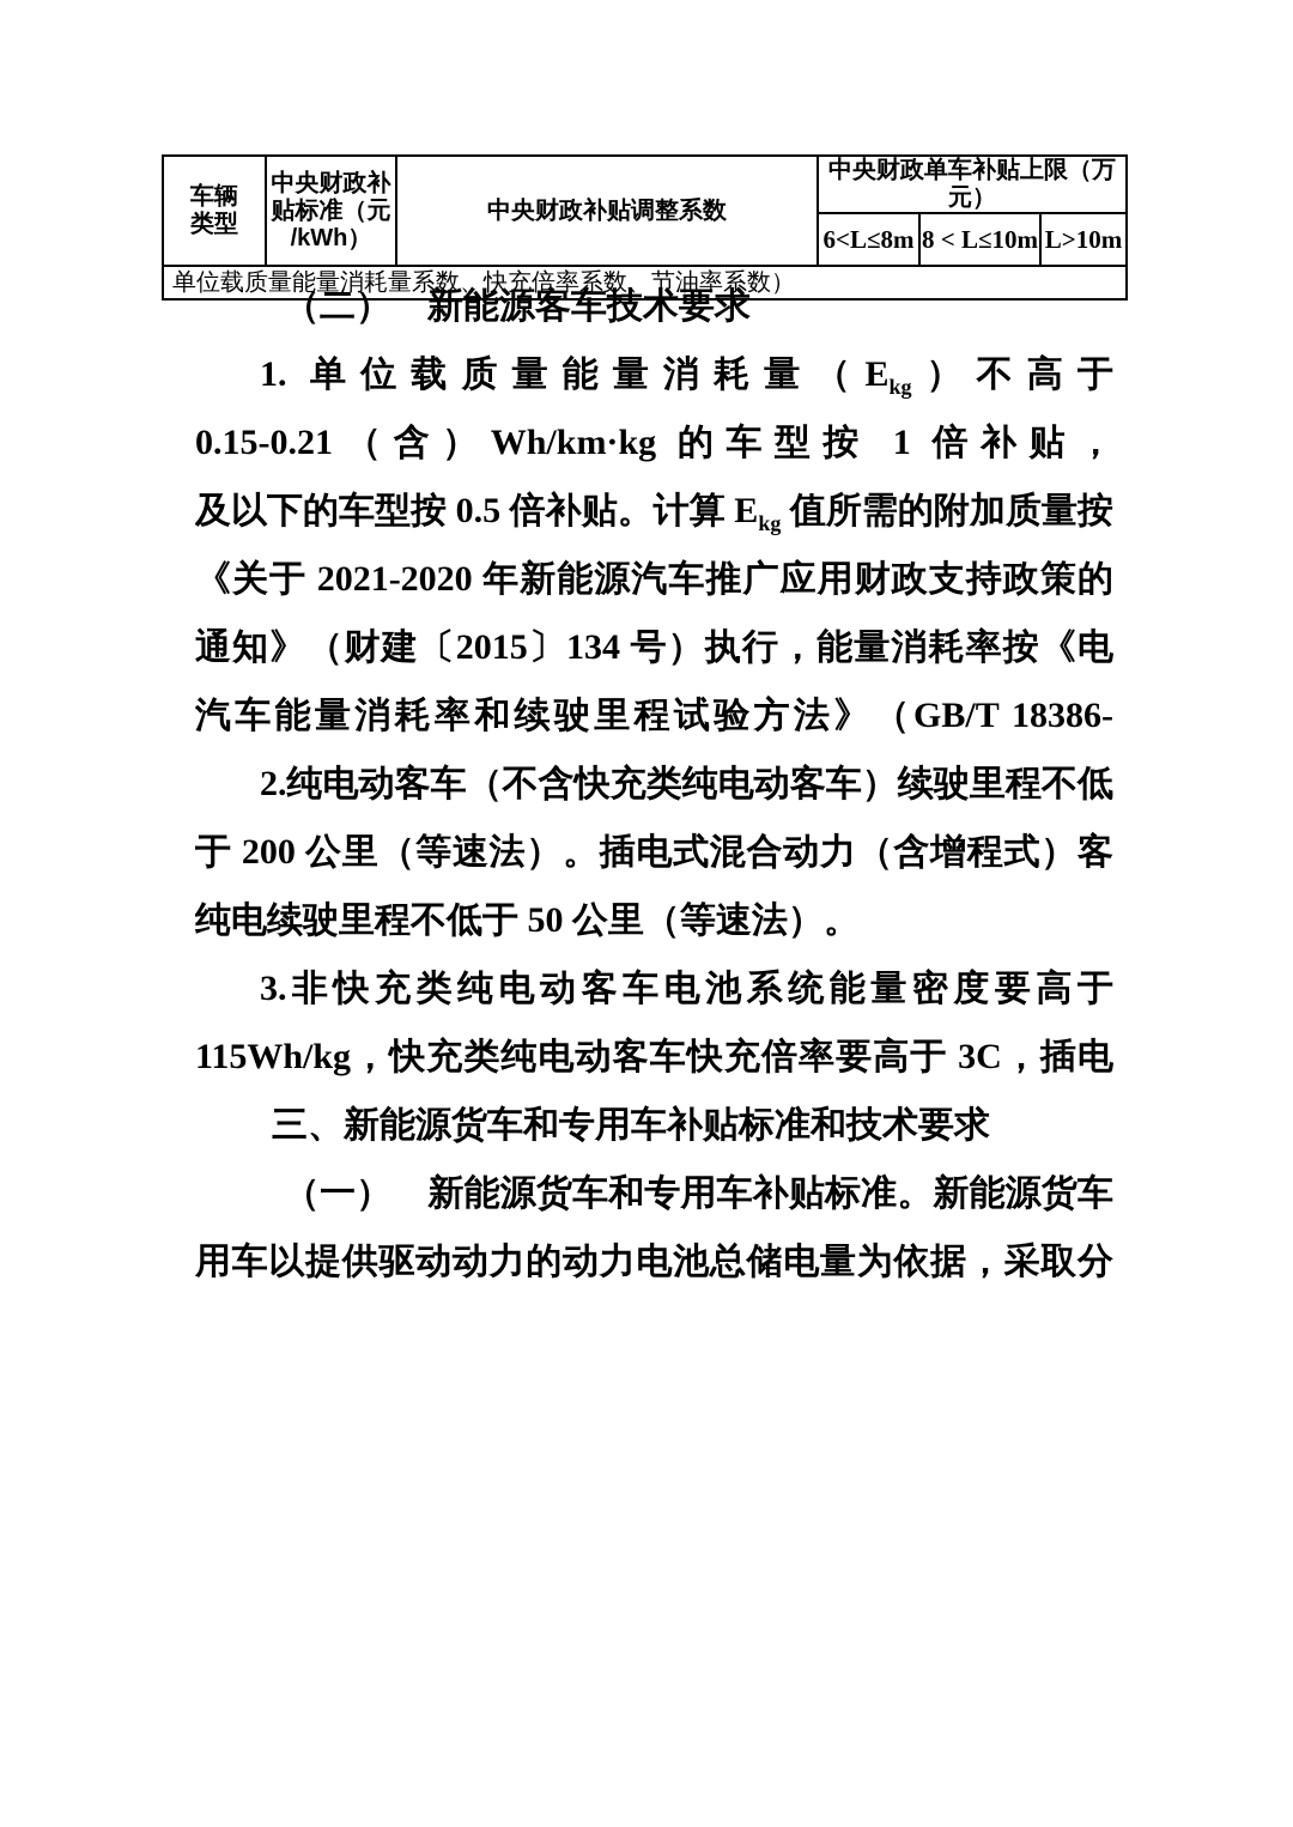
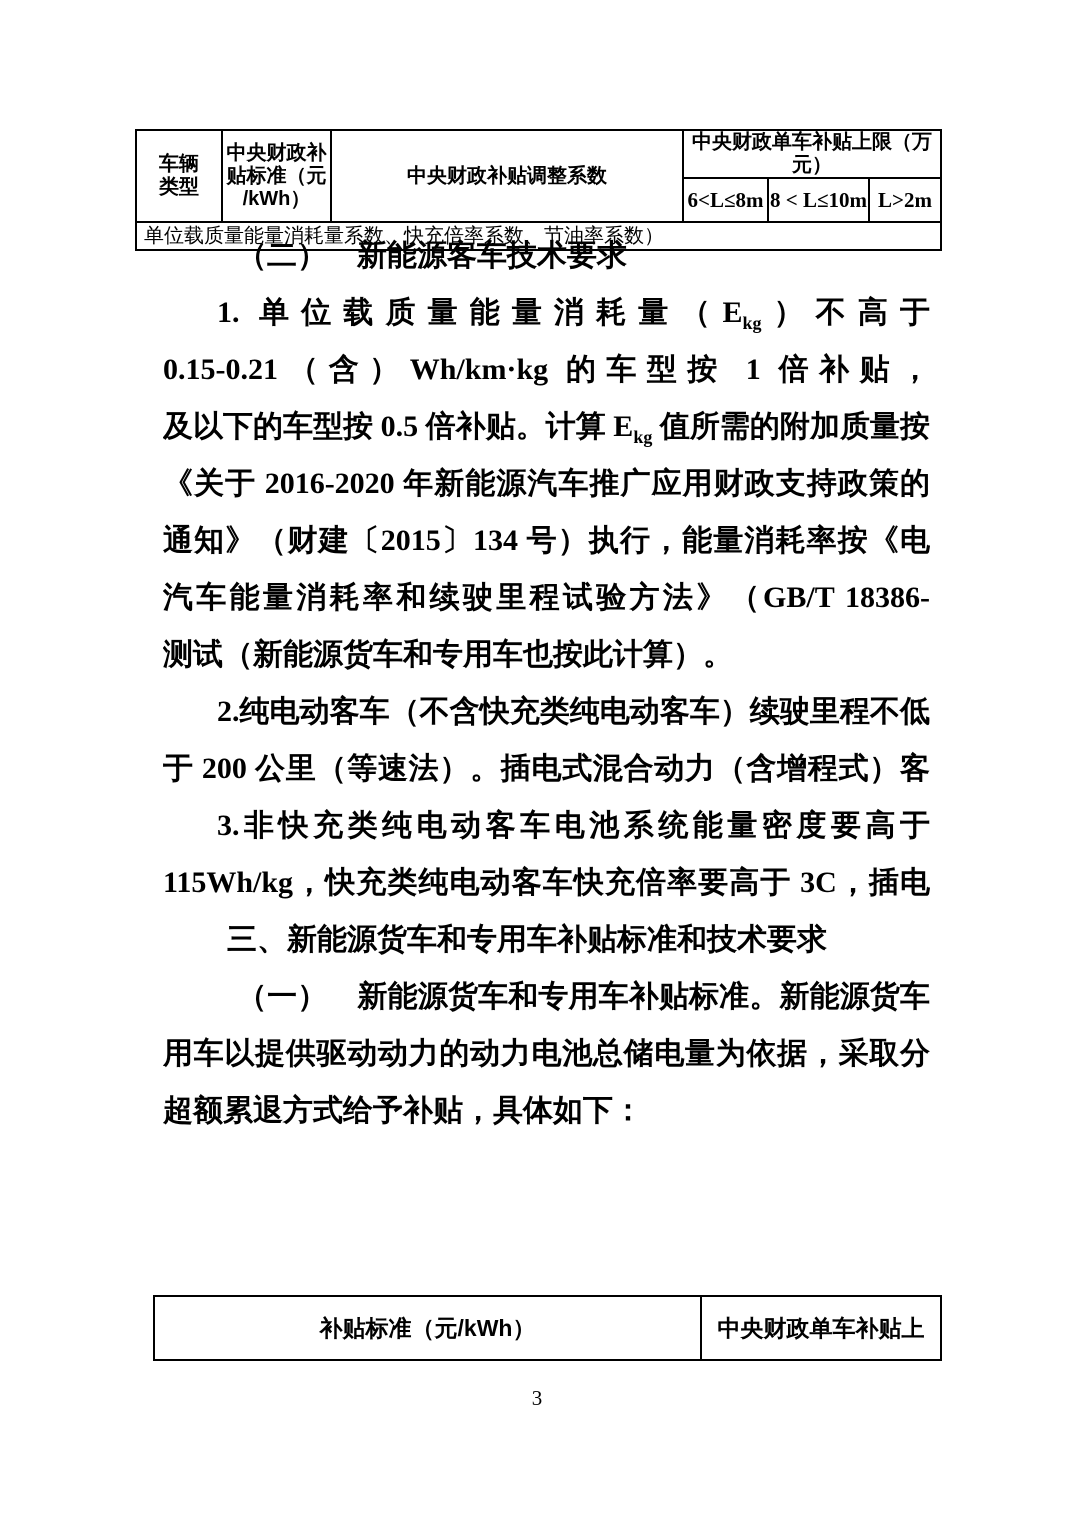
  车辆 类型	中央财政补 贴标准（元 /kWh）	中央财政补贴调整系数	中央财政单车补贴上限（万元）
- 6<L≤8m	8 < L≤10m	L>10m
+ 6<L≤8m	8 < L≤10m	L>2m
  单位载质量能量消耗量系数、快充倍率系数、节油率系数）
  （二） 新能源客车技术要求
  0.15-0.21（含）Wh/km·kg 的车型按 1 倍补贴，
  及以下的车型按 0.5 倍补贴。计算 Ekg 值所需的附加质量按
- 《关于 2021-2020 年新能源汽车推广应用财政支持政策的
+ 《关于 2016-2020 年新能源汽车推广应用财政支持政策的
  通知》（财建〔2015〕134 号）执行，能量消耗率按《电
  汽车能量消耗率和续驶里程试验方法》（GB/T 18386-
+ 测试（新能源货车和专用车也按此计算）。
  2.纯电动客车（不含快充类纯电动客车）续驶里程不低
  于 200 公里（等速法）。插电式混合动力（含增程式）客
- 纯电续驶里程不低于 50 公里（等速法）。
  3.非快充类纯电动客车电池系统能量密度要高于
  115Wh/kg，快充类纯电动客车快充倍率要高于 3C，插电
  三、新能源货车和专用车补贴标准和技术要求
  （一） 新能源货车和专用车补贴标准。新能源货车
  用车以提供驱动动力的动力电池总储电量为依据，采取分
+ 超额累退方式给予补贴，具体如下：
+ 补贴标准（元/kWh）	中央财政单车补贴上
+ 3
